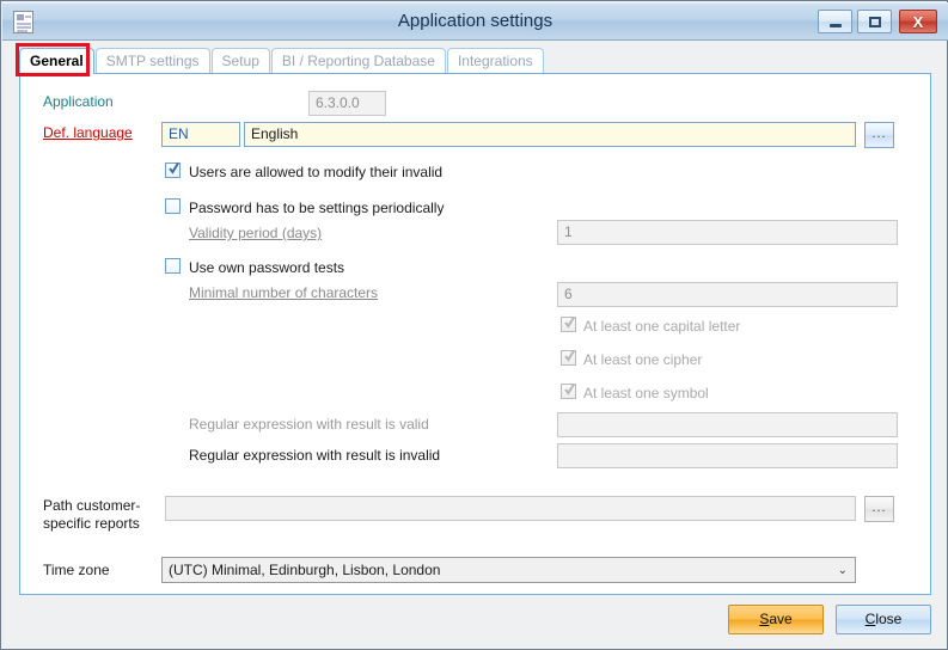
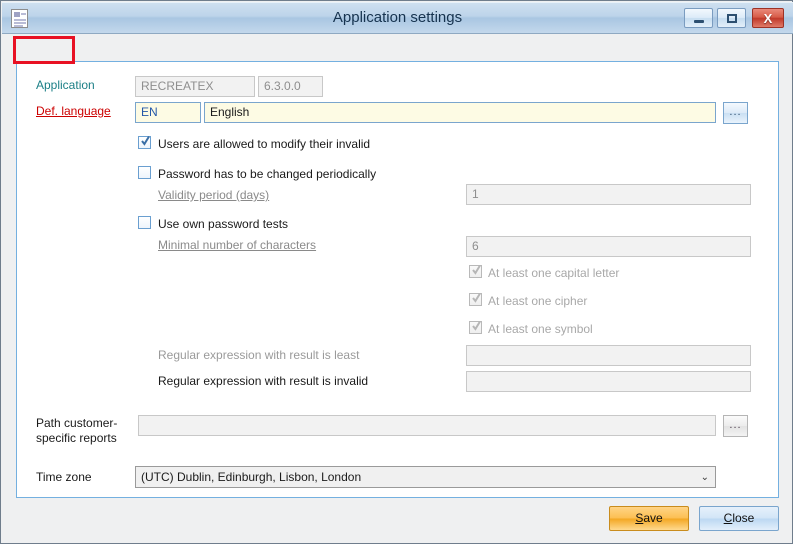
  Application settings
  X
- General SMTP settings Setup BI / Reporting Database Integrations
  Application
+ RECREATEX
  6.3.0.0
  Def. language
  EN
  English
  ...
  Users are allowed to modify their invalid
- Password has to be settings periodically
+ Password has to be changed periodically
  Validity period (days)
  1
  Use own password tests
  Minimal number of characters
  6
  At least one capital letter
  At least one cipher
  At least one symbol
- Regular expression with result is valid
+ Regular expression with result is least
  Regular expression with result is invalid
  Path customer-
  specific reports
  ...
  Time zone
- (UTC) Minimal, Edinburgh, Lisbon, London
+ (UTC) Dublin, Edinburgh, Lisbon, London
  ⌄
  Save
  Close
